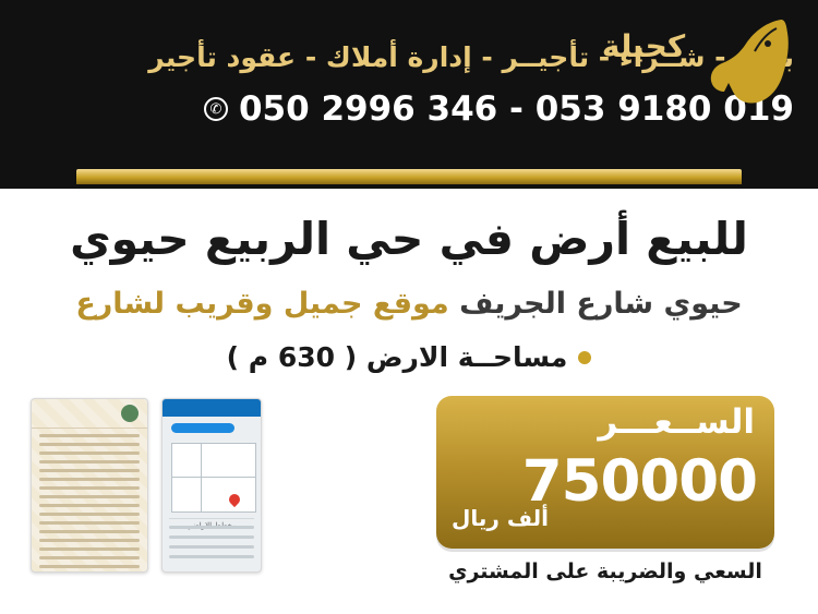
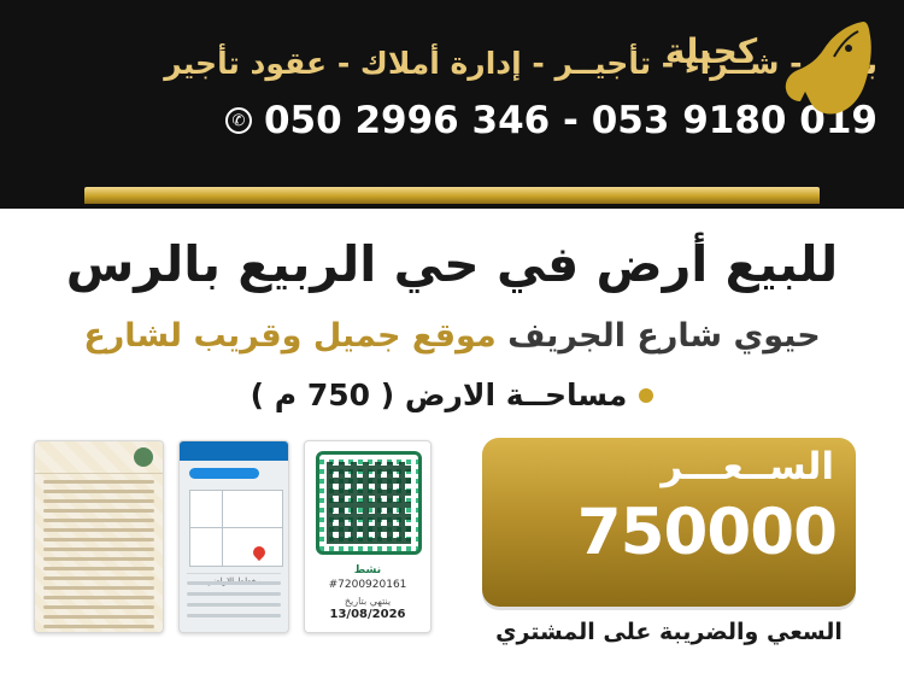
  ب - شــراء - تأجيــر - إدارة أملاك - عقود تأجير
  ✆
  050 2996 346 - 053 9180 019
  كحيلة
- للبيع أرض في حي الربيع حيوي
+ للبيع أرض في حي الربيع بالرس
  حيوي شارع الجريف موقع جميل وقريب لشارع
- مساحــة الارض ( 630 م )
+ مساحــة الارض ( 750 م )
  الســعـــر
  750000
- ألف ريال
  السعي والضريبة على المشتري
+ نشط
+ #7200920161
+ ينتهي بتاريخ
+ 13/08/2026
